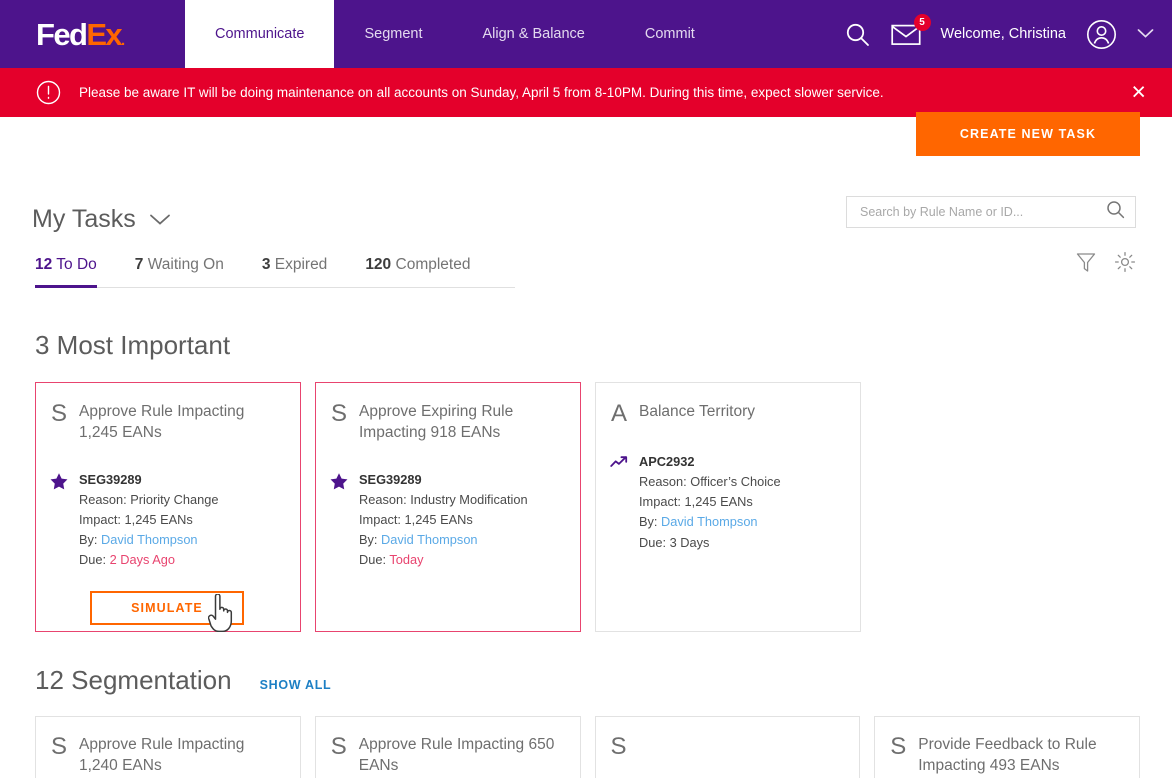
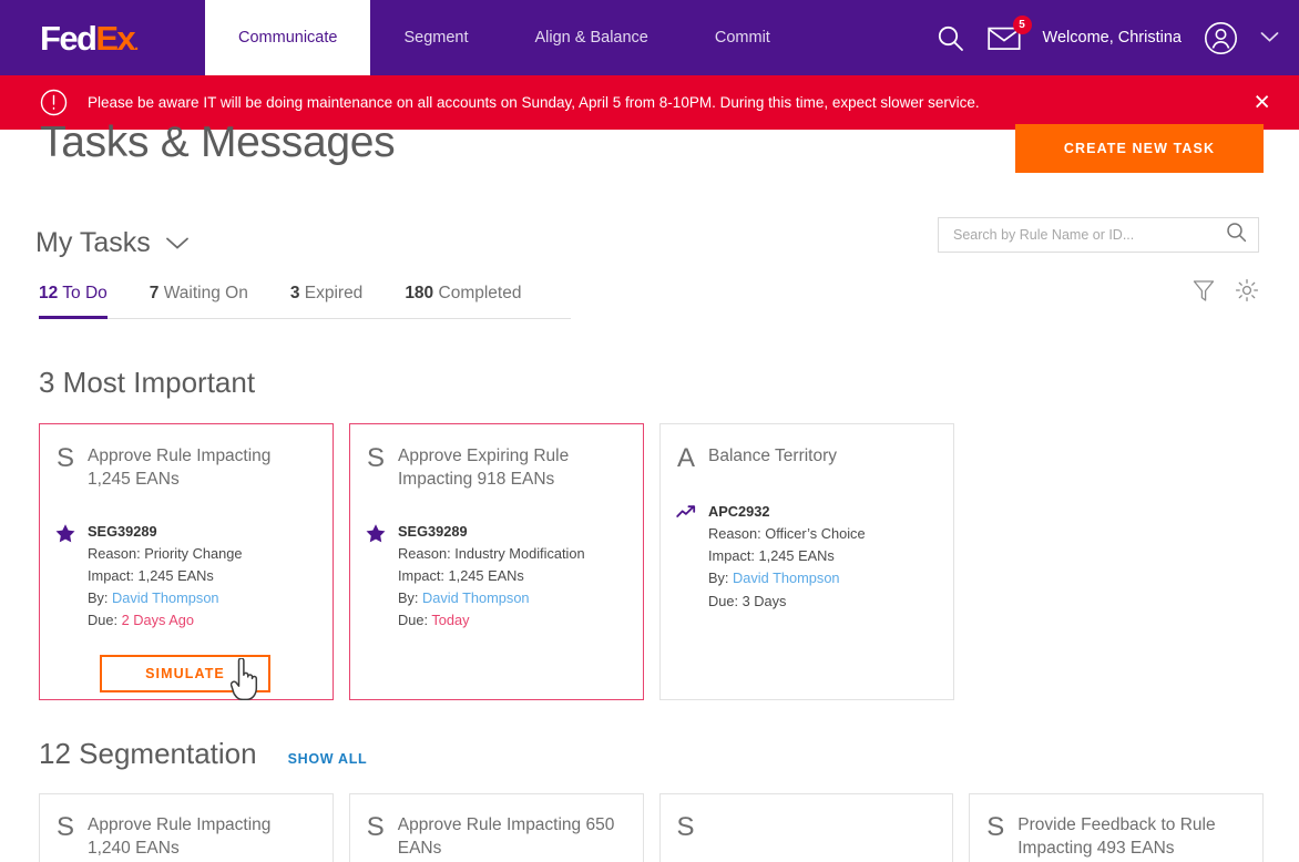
  FedEx.
  Communicate
  Segment
  Align & Balance
  Commit
  5
  Welcome, Christina
  Please be aware IT will be doing maintenance on all accounts on Sunday, April 5 from 8-10PM. During this time, expect slower service.
  ×
+ Tasks & Messages
  CREATE NEW TASK
  My Tasks
  Search by Rule Name or ID...
  12 To Do
  7 Waiting On
  3 Expired
- 120 Completed
+ 180 Completed
  3 Most Important
  S
  Approve Rule Impacting 1,245 EANs
  SEG39289
  Reason: Priority Change
  Impact: 1,245 EANs
  By: David Thompson
  Due: 2 Days Ago
  SIMULATE
  S
  Approve Expiring Rule Impacting 918 EANs
  SEG39289
  Reason: Industry Modification
  Impact: 1,245 EANs
  By: David Thompson
  Due: Today
  A
  Balance Territory
  APC2932
  Reason: Officer’s Choice
  Impact: 1,245 EANs
  By: David Thompson
  Due: 3 Days
  12 Segmentation
  SHOW ALL
  S
  Approve Rule Impacting 1,240 EANs
  S
  Approve Rule Impacting 650 EANs
  S
  S
  Provide Feedback to Rule Impacting 493 EANs
